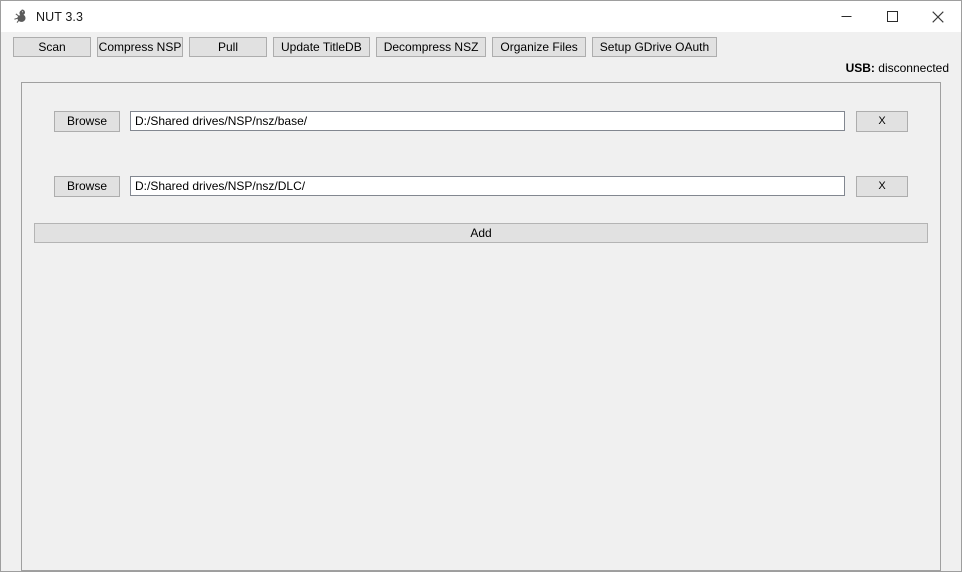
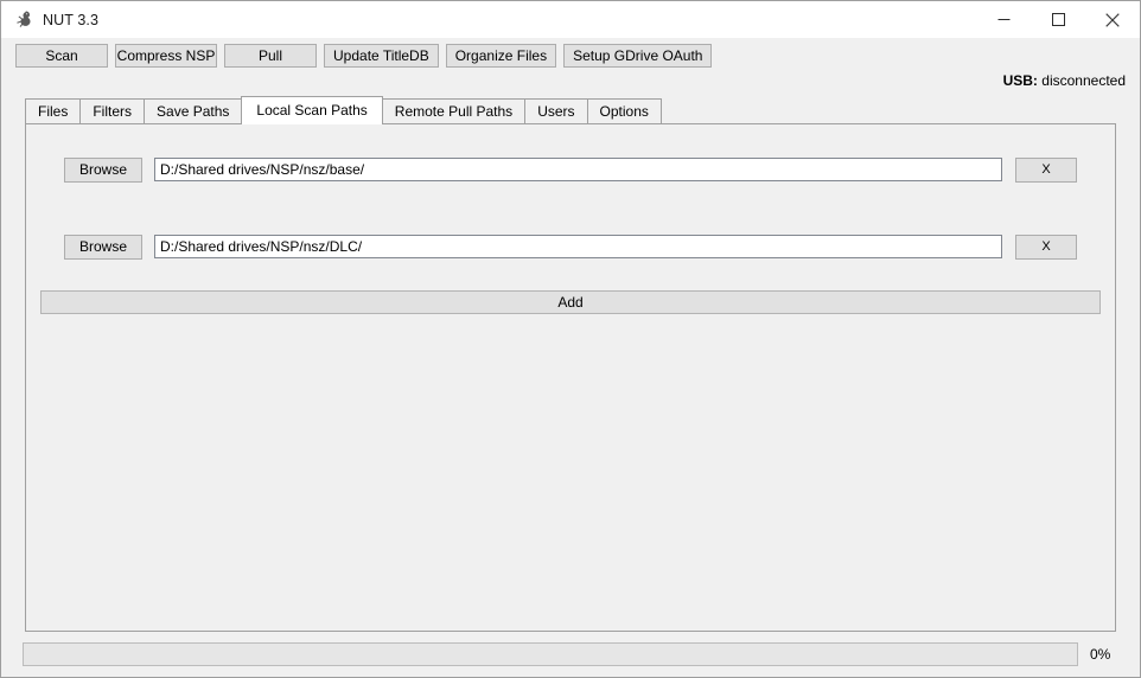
  NUT 3.3
  Scan
  Compress NSP
  Pull
  Update TitleDB
- Decompress NSZ
  Organize Files
  Setup GDrive OAuth
  USB: disconnected
+ Files
+ Filters
+ Save Paths
+ Local Scan Paths
+ Remote Pull Paths
+ Users
+ Options
  Browse
  D:/Shared drives/NSP/nsz/base/
  X
  Browse
  D:/Shared drives/NSP/nsz/DLC/
  X
  Add
+ 0%
